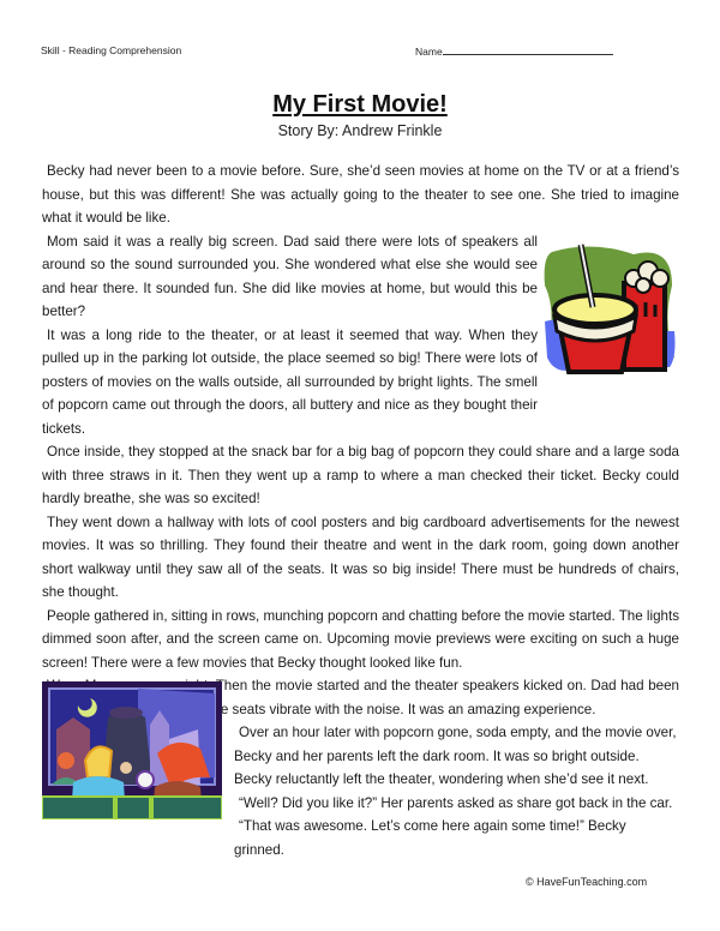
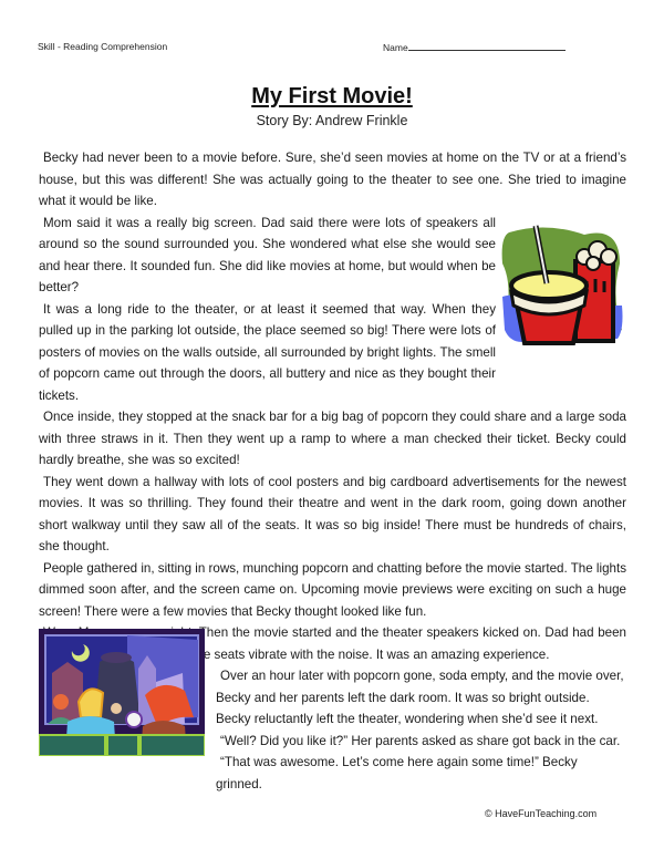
  Skill - Reading Comprehension
  Name
  My First Movie!
  Story By: Andrew Frinkle
  Becky had never been to a movie before. Sure, she’d seen movies at home on the TV or at a friend’s house, but this was different! She was actually going to the theater to see one. She tried to imagine what it would be like.
- Mom said it was a really big screen. Dad said there were lots of speakers all around so the sound surrounded you. She wondered what else she would see and hear there. It sounded fun. She did like movies at home, but would this be better?
+ Mom said it was a really big screen. Dad said there were lots of speakers all around so the sound surrounded you. She wondered what else she would see and hear there. It sounded fun. She did like movies at home, but would when be better?
  It was a long ride to the theater, or at least it seemed that way. When they pulled up in the parking lot outside, the place seemed so big! There were lots of posters of movies on the walls outside, all surrounded by bright lights. The smell of popcorn came out through the doors, all buttery and nice as they bought their tickets.
  Once inside, they stopped at the snack bar for a big bag of popcorn they could share and a large soda with three straws in it. Then they went up a ramp to where a man checked their ticket. Becky could hardly breathe, she was so excited!
  They went down a hallway with lots of cool posters and big cardboard advertisements for the newest movies. It was so thrilling. They found their theatre and went in the dark room, going down another short walkway until they saw all of the seats. It was so big inside! There must be hundreds of chairs, she thought.
  People gathered in, sitting in rows, munching popcorn and chatting before the movie started. The lights dimmed soon after, and the screen came on. Upcoming movie previews were exciting on such a huge screen! There were a few movies that Becky thought looked like fun.
  Over an hour later with popcorn gone, soda empty, and the movie over, Becky and her parents left the dark room. It was so bright outside. Becky reluctantly left the theater, wondering when she’d see it next.
  “Well? Did you like it?” Her parents asked as share got back in the car.
  “That was awesome. Let’s come here again some time!” Becky grinned.
  © HaveFunTeaching.com
